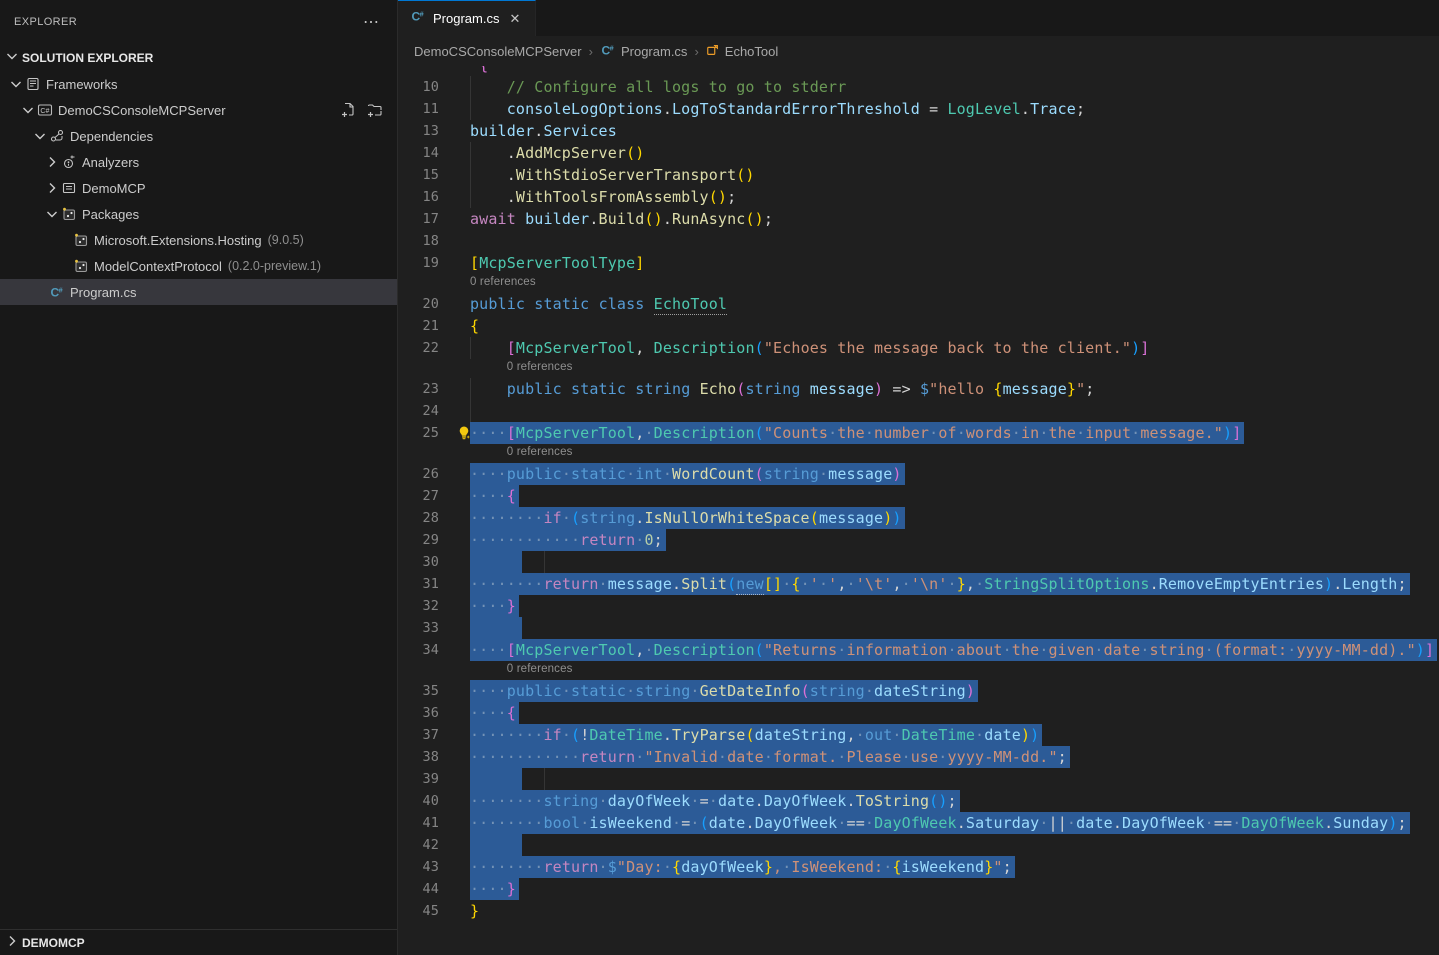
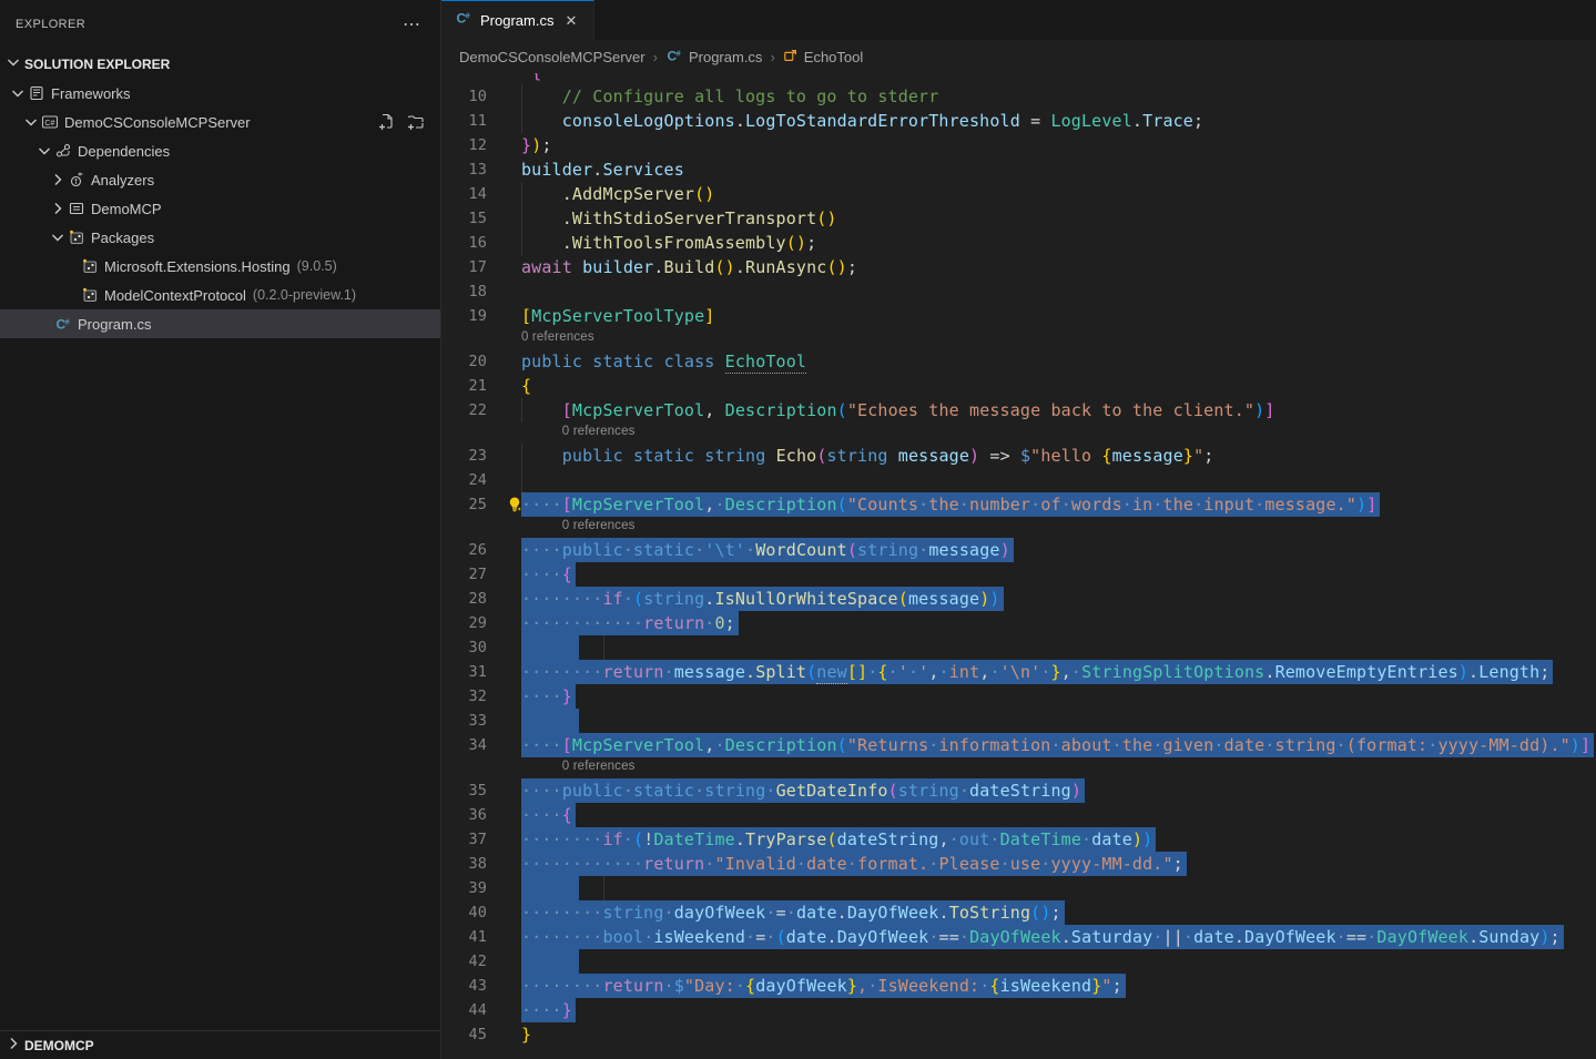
  EXPLORER
  ⋯
  SOLUTION EXPLORER
  Frameworks
  DemoCSConsoleMCPServer
  Dependencies
  Analyzers
  DemoMCP
  Packages
  Microsoft.Extensions.Hosting
  (9.0.5)
  ModelContextProtocol
  (0.2.0-preview.1)
  C
  #
  Program.cs
  DEMOMCP
  C
  #
  Program.cs
  ✕
  DemoCSConsoleMCPServer
  ›
  C
  #
  Program.cs
  ›
  EchoTool
  10
  // Configure all logs to go to stderr
  11
  consoleLogOptions.LogToStandardErrorThreshold = LogLevel.Trace;
+ 12
+ });
  13
  builder.Services
  14
  .AddMcpServer()
  15
  .WithStdioServerTransport()
  16
  .WithToolsFromAssembly();
  17
  await builder.Build().RunAsync();
  18
  19
  [McpServerToolType]
  0 references
  20
  public static class EchoTool
  21
  {
  22
  [McpServerTool, Description("Echoes the message back to the client.")]
  0 references
  23
  public static string Echo(string message) => $"hello {message}";
  24
  25
  ····[McpServerTool,·Description("Counts·the·number·of·words·in·the·input·message.")]
  0 references
  26
- ····public·static·int·WordCount(string·message)
+ ····public·static·'\t'·WordCount(string·message)
  27
  ····{
  28
  ········if·(string.IsNullOrWhiteSpace(message))
  29
  ············return·0;
  30
  31
- ········return·message.Split(new[]·{·'·',·'\t',·'\n'·},·StringSplitOptions.RemoveEmptyEntries).Length;
+ ········return·message.Split(new[]·{·'·',·int,·'\n'·},·StringSplitOptions.RemoveEmptyEntries).Length;
  32
  ····}
  33
  34
  ····[McpServerTool,·Description("Returns·information·about·the·given·date·string·(format:·yyyy-MM-dd).")]
  0 references
  35
  ····public·static·string·GetDateInfo(string·dateString)
  36
  ····{
  37
  ········if·(!DateTime.TryParse(dateString,·out·DateTime·date))
  38
  ············return·"Invalid·date·format.·Please·use·yyyy-MM-dd.";
  39
  40
  ········string·dayOfWeek·=·date.DayOfWeek.ToString();
  41
  ········bool·isWeekend·=·(date.DayOfWeek·==·DayOfWeek.Saturday·||·date.DayOfWeek·==·DayOfWeek.Sunday);
  42
  43
  ········return·$"Day:·{dayOfWeek},·IsWeekend:·{isWeekend}";
  44
  ····}
  45
  }
